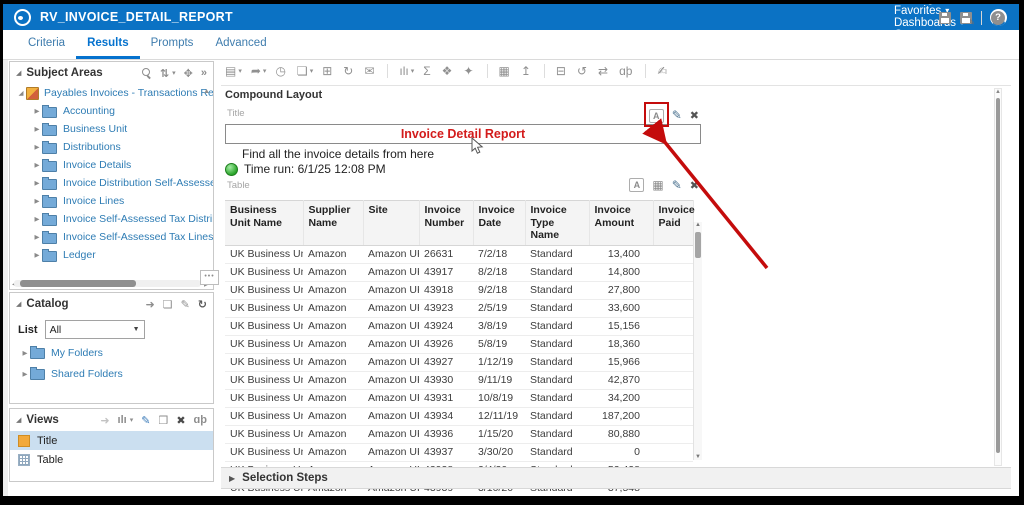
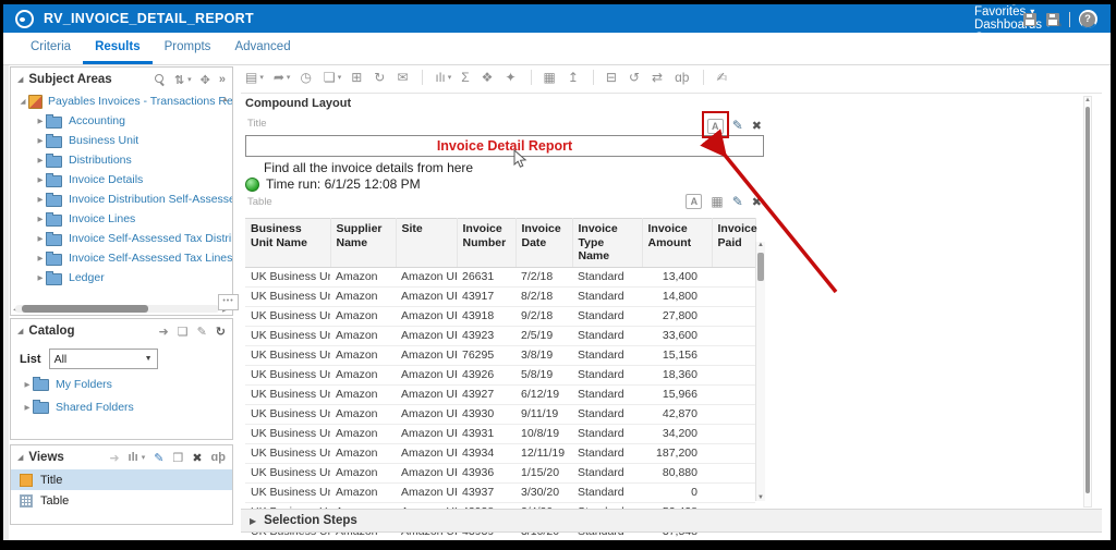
  RV_INVOICE_DETAIL_REPORT
  Favorites
  ▾
  Dashboas
  Criteria
  Results
  Prompts
  Advanced
  ✎
  ?
  Subject Areas
  ⇅
  ✥
  »
  Payables Invoices - Transactions Re
  Accounting
  Business Unit
  Distributions
  Invoice Details
  Invoice Distribution Self-Assesse
  Invoice Lines
  Invoice Self-Assessed Tax Distri
  Invoice Self-Assessed Tax Lines
  Ledger
  Catalog
  ➜
  ❏
  ✎
  ↻
  List
  All
  My Folders
  Shared Folders
  Views
  ➜
  ılı
  ✎
  ❒
  ✖
  ɑþ
  Title
  Table
  ▤
  ➦
  ◷
  ❏
  ⊞
  ↻
  ✉
  ılı
  Σ
  ❖
  ✦
  ▦
  ↥
  ⊟
  ↺
  ⇄
  ɑþ
  ✍
  Compound Layout
  Title
  A
  ✎
  ✖
  Invoice Detail Report
  Find all the invoice details from here
  Time run: 6/1/25 12:08 PM
  Table
  A
  ▦
  ✎
  ✖
  Business Unit Name	Supplier Name	Site	Invoice Number	Invoice Date	Invoice Type Name	Invoice Amount	Invoice Paid
  UK Business U	Amazon	Amazon U	26631	7/2/18	Standard	13,400
  UK Business U	Amazon	Amazon U	43917	8/2/18	Standard	14,800
  UK Business U	Amazon	Amazon U	43918	9/2/18	Standard	27,800
  UK Business U	Amazon	Amazon U	43923	2/5/19	Standard	33,600
- UK Business U	Amazon	Amazon U	43924	3/8/19	Standard	15,156
+ UK Business U	Amazon	Amazon U	76295	3/8/19	Standard	15,156
  UK Business U	Amazon	Amazon U	43926	5/8/19	Standard	18,360
- UK Business U	Amazon	Amazon U	43927	1/12/19	Standard	15,966
+ UK Business U	Amazon	Amazon U	43927	6/12/19	Standard	15,966
  UK Business U	Amazon	Amazon U	43930	9/11/19	Standard	42,870
  UK Business U	Amazon	Amazon U	43931	10/8/19	Standard	34,200
  UK Business U	Amazon	Amazon U	43934	12/11/19	Standard	187,200
  UK Business U	Amazon	Amazon U	43936	1/15/20	Standard	80,880
  UK Business U	Amazon	Amazon U	43937	3/30/20	Standard	0
  ▶
  Selection Steps
